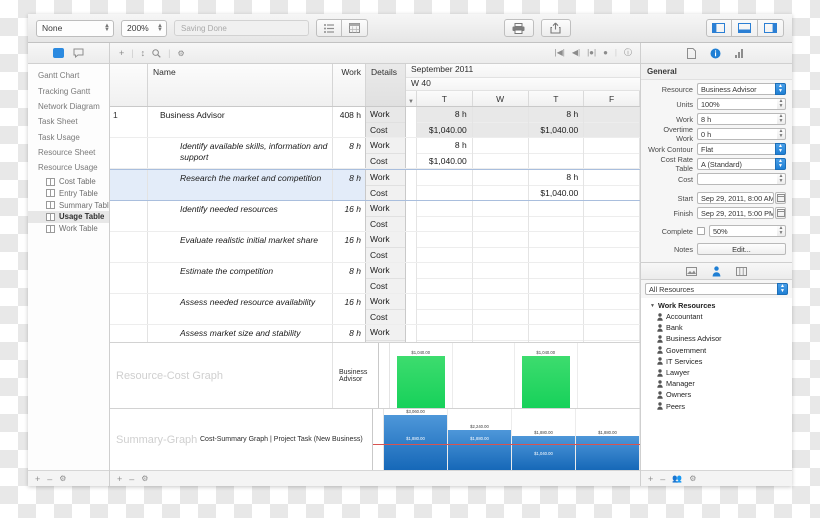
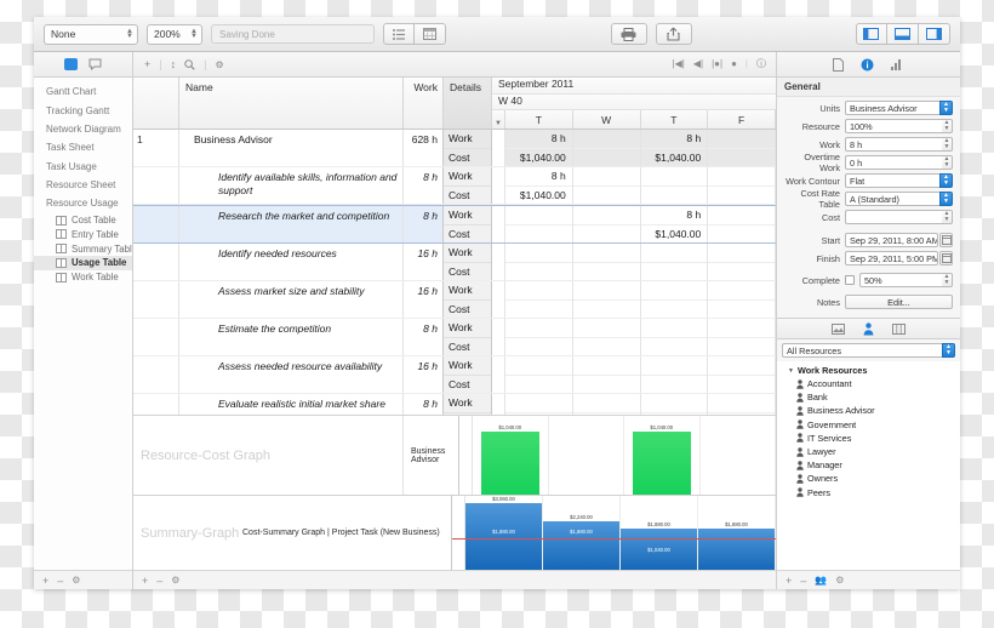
  None
  200%
  Saving Done
  Gantt Chart
  Tracking Gantt
  Network Diagram
  Task Sheet
  Task Usage
  Resource Sheet
  Resource Usage
  Cost Table
  Entry Table
  Summary Tabl
  Usage Table
  Work Table
  +
  –
  ⚙
  +
  |
  ↕
  |
  ⚙
  |◀|
  ◀|
  |●|
  ●
  ⓘ
  Name
  Work
  Details
  September 2011
  W 40
  T
  W
  T
  F
  1
  Business Advisor
- 408 h
+ 628 h
  Work
  Cost
  8 h
  $1,040.00
  8 h
  $1,040.00
  Identify available skills, information and support
  8 h
  Work
  Cost
  8 h
  $1,040.00
  Research the market and competition
  8 h
  Work
  Cost
  8 h
  $1,040.00
  Identify needed resources
  16 h
  Work
  Cost
- Evaluate realistic initial market share
+ Assess market size and stability
  16 h
  Work
  Cost
  Estimate the competition
  8 h
  Work
  Cost
  Assess needed resource availability
  16 h
  Work
  Cost
- Assess market size and stability
+ Evaluate realistic initial market share
  8 h
  Work
  Resource-Cost Graph
  Summary-Graph
  +
  –
  ⚙
  General
- Resource
+ Units
  Business Advisor
- Units
+ Resource
  100%
  Work
  8 h
  Overtime Work
  0 h
  Work Contour
  Flat
  Cost Rate Table
  A (Standard)
  Cost
  Start
  Sep 29, 2011, 8:00 AM
  Finish
  Sep 29, 2011, 5:00 PM
  Complete
  50%
  Notes
  Edit...
  All Resources
  Work Resources
  Accountant
  Bank
  Business Advisor
  Government
  IT Services
  Lawyer
  Manager
  Owners
  Peers
  +
  –
  👥
  ⚙
